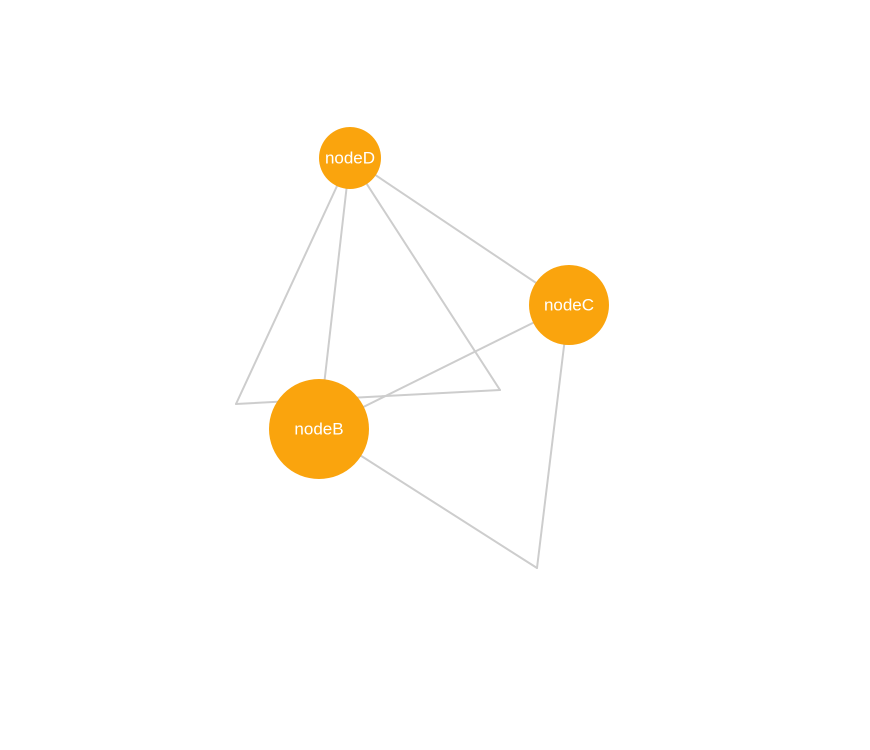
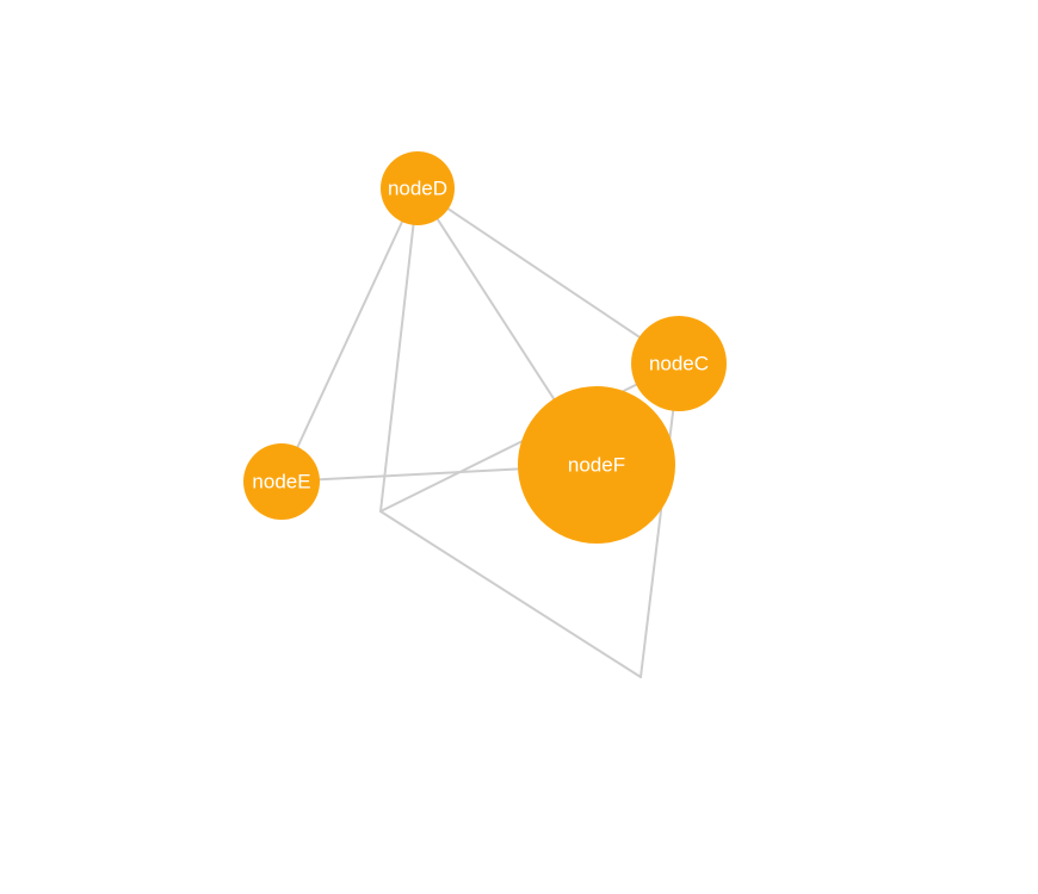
- nodeB
  nodeC
  nodeD
+ nodeE
+ nodeF
